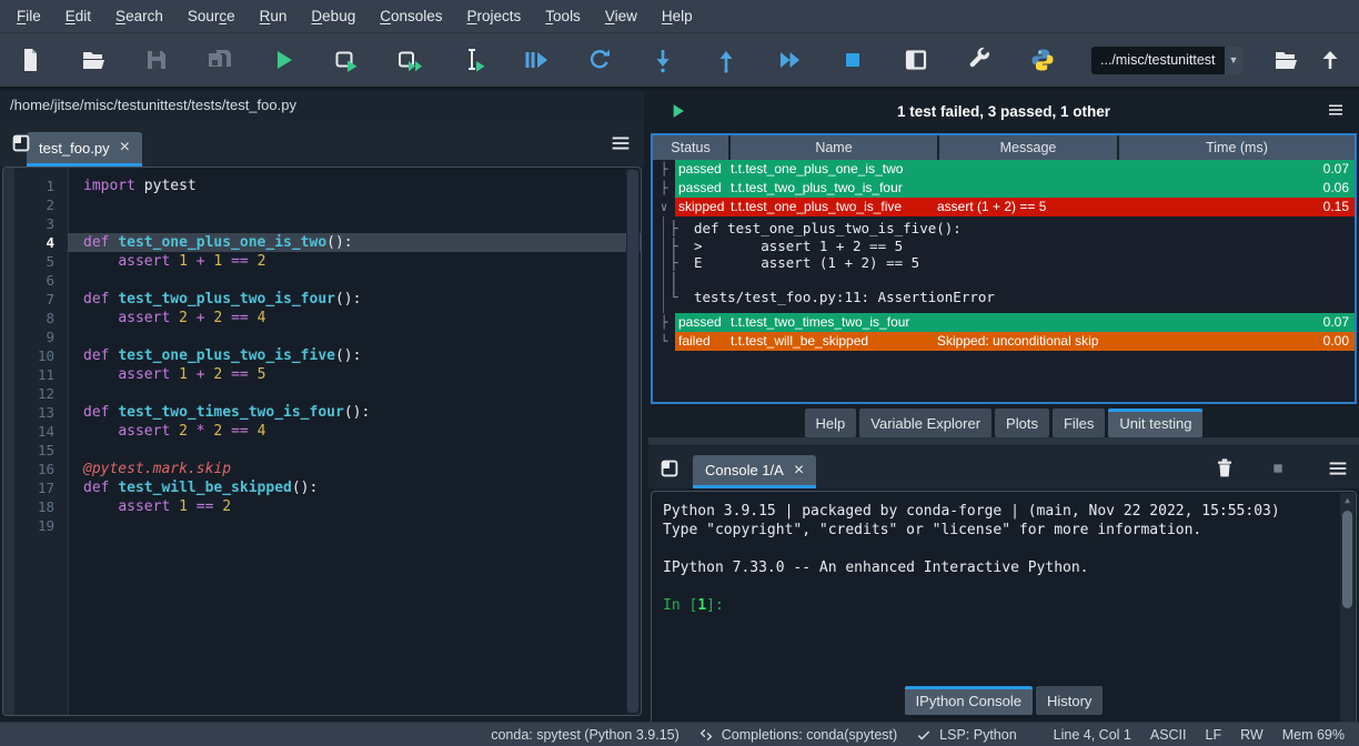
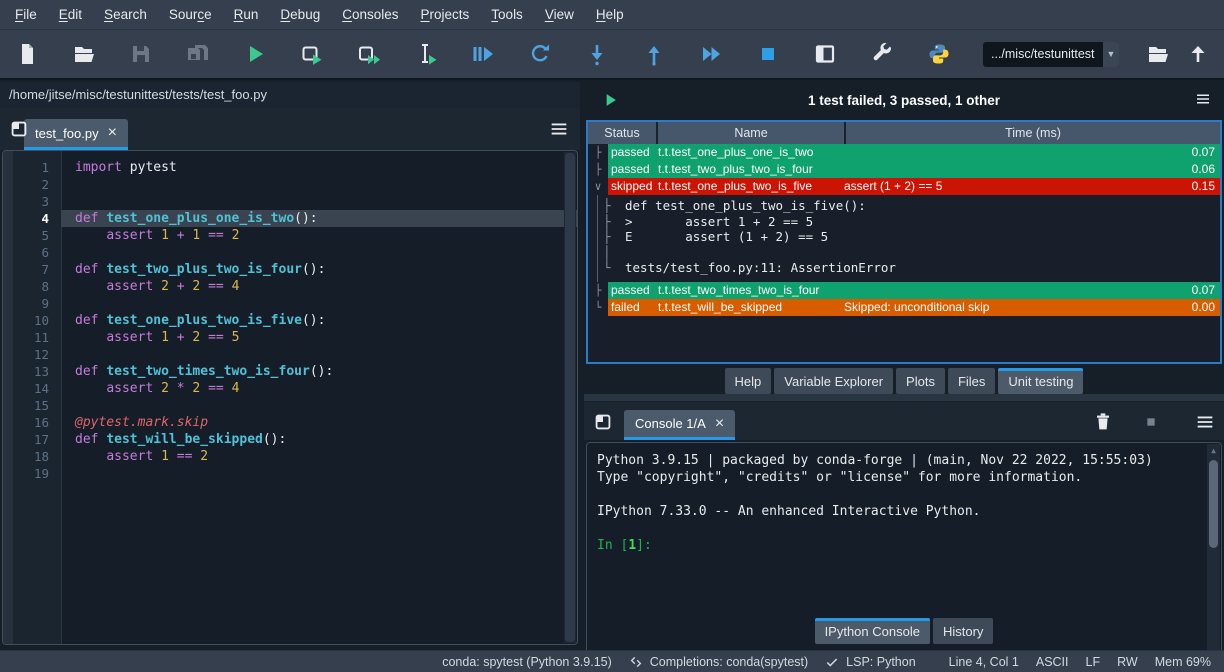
  File
  Edit
  Search
  Source
  Run
  Debug
  Consoles
  Projects
  Tools
  View
  Help
  .../misc/testunittest
  ▼
  /home/jitse/misc/testunittest/tests/test_foo.py
  test_foo.py
  ×
  1
  import pytest
  2
  3
  4
  def test_one_plus_one_is_two():
  5
  assert 1 + 1 == 2
  6
  7
  def test_two_plus_two_is_four():
  8
  assert 2 + 2 == 4
  9
  10
  def test_one_plus_two_is_five():
  11
  assert 1 + 2 == 5
  12
  13
  def test_two_times_two_is_four():
  14
  assert 2 * 2 == 4
  15
  16
  @pytest.mark.skip
  17
  def test_will_be_skipped():
  18
  assert 1 == 2
  19
  1 test failed, 3 passed, 1 other
  Status
  Name
- Message
  Time (ms)
  ├
  passed
  t.t.test_one_plus_one_is_two
  0.07
  ├
  passed
  t.t.test_two_plus_two_is_four
  0.06
  ∨
  skipped
  t.t.test_one_plus_two_is_five
  assert (1 + 2) == 5
  0.15
  ├
  def test_one_plus_two_is_five():
  ├
  > assert 1 + 2 == 5
  ├
  E assert (1 + 2) == 5
  │
  └
  tests/test_foo.py:11: AssertionError
  ├
  passed
  t.t.test_two_times_two_is_four
  0.07
  └
  failed
  t.t.test_will_be_skipped
  Skipped: unconditional skip
  0.00
  Help
  Variable Explorer
  Plots
  Files
  Unit testing
  Console 1/A
  ×
  ▲
  Python 3.9.15 | packaged by conda-forge | (main, Nov 22 2022, 15:55:03)
  Type "copyright", "credits" or "license" for more information.
  IPython 7.33.0 -- An enhanced Interactive Python.
  In [1]:
  IPython Console
  History
  conda: spytest (Python 3.9.15)
  Completions: conda(spytest)
  LSP: Python
  Line 4, Col 1
  ASCII
  LF
  RW
  Mem 69%
